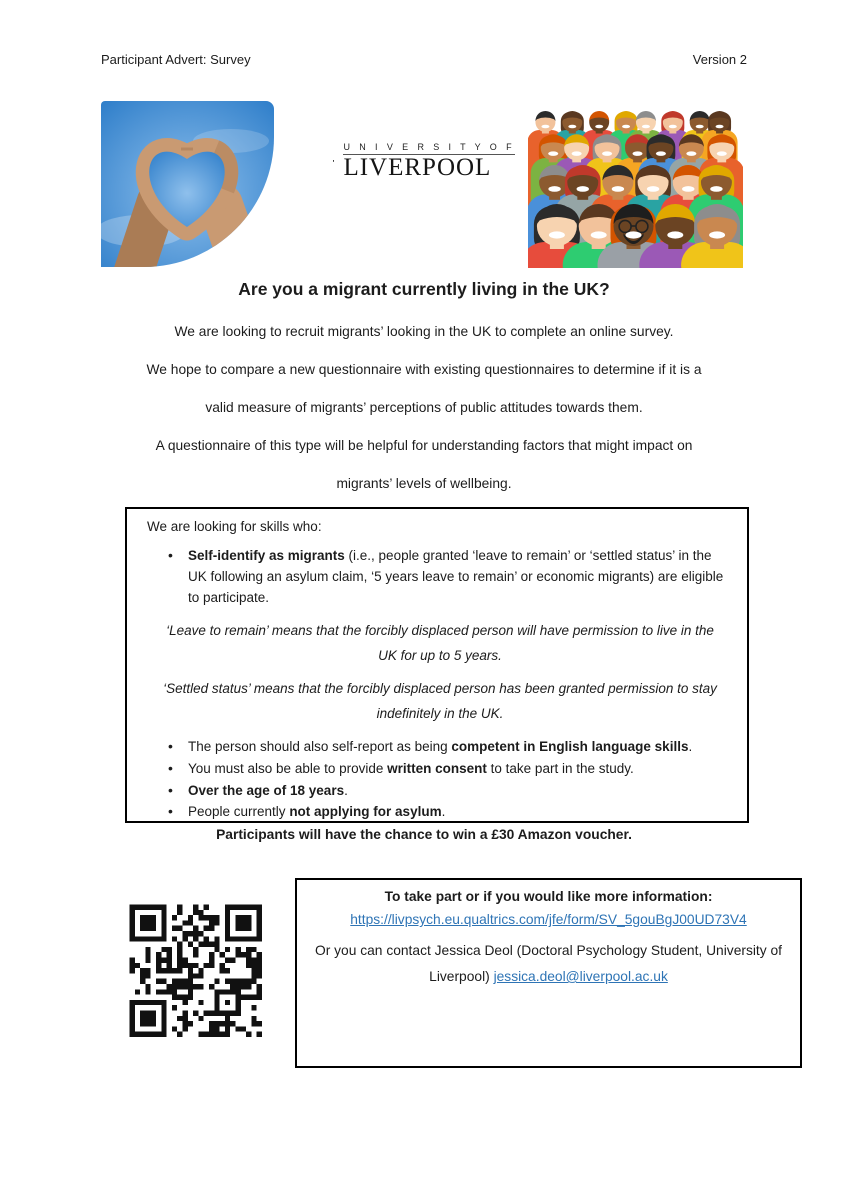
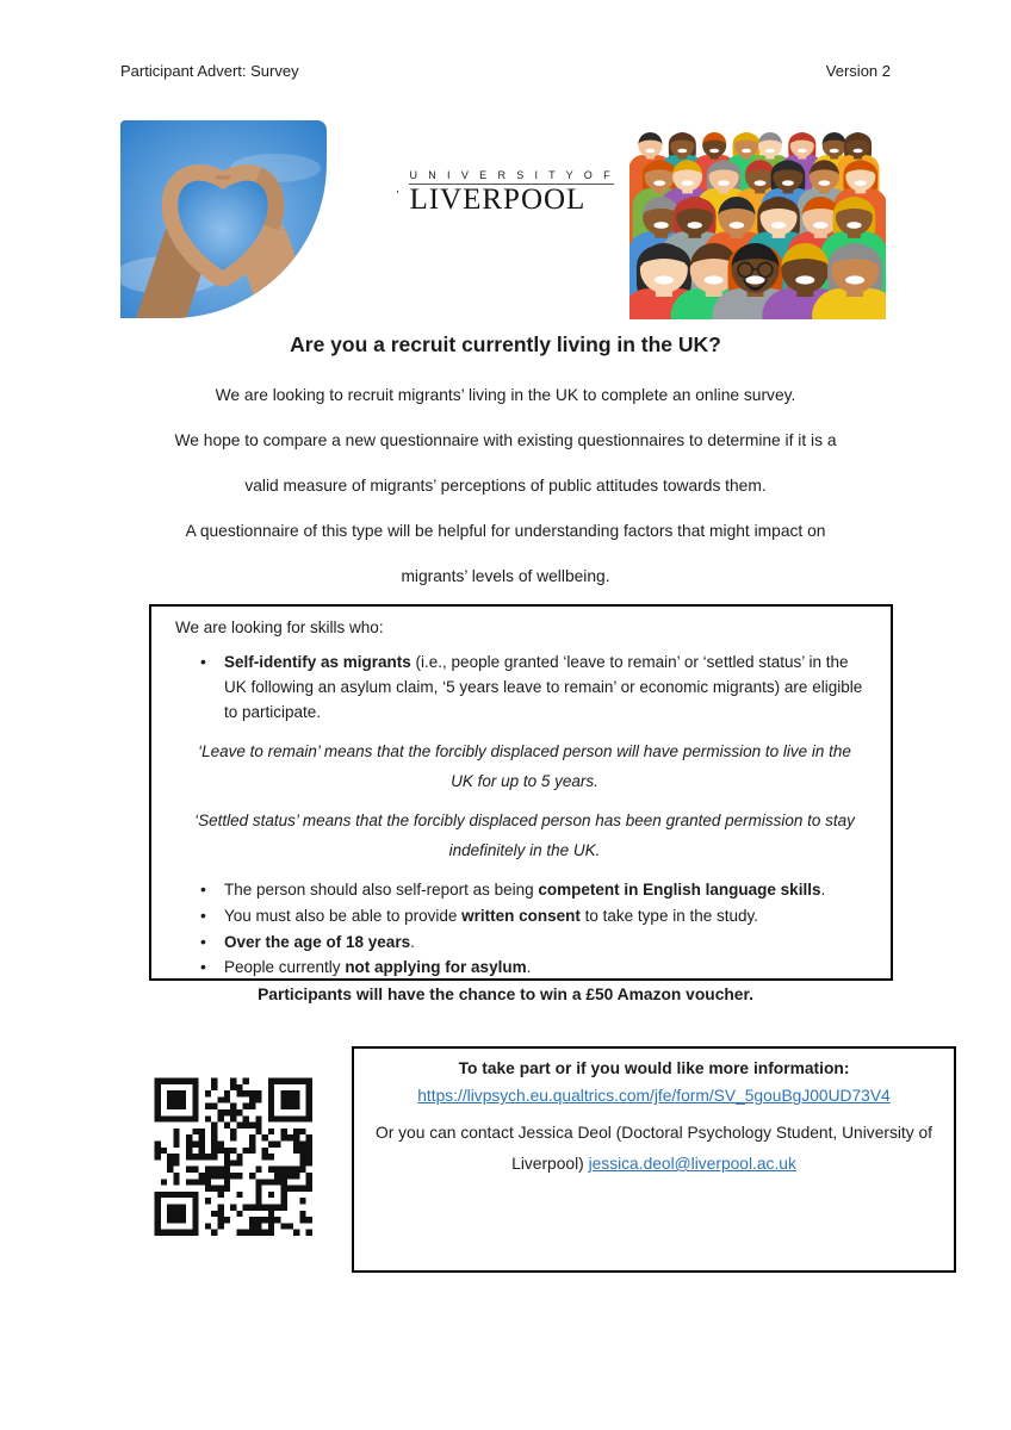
  Participant Advert: Survey
  Version 2
  U N I V E R S I T Y O F
  LIVERPOOL
- Are you a migrant currently living in the UK?
+ Are you a recruit currently living in the UK?
- We are looking to recruit migrants’ looking in the UK to complete an online survey.
+ We are looking to recruit migrants’ living in the UK to complete an online survey.
  We hope to compare a new questionnaire with existing questionnaires to determine if it is a
  valid measure of migrants’ perceptions of public attitudes towards them.
  A questionnaire of this type will be helpful for understanding factors that might impact on
  migrants’ levels of wellbeing.
  We are looking for skills who:
  Self-identify as migrants (i.e., people granted ‘leave to remain’ or ‘settled status’ in the UK following an asylum claim, ‘5 years leave to remain’ or economic migrants) are eligible to participate.
  ‘Leave to remain’ means that the forcibly displaced person will have permission to live in the
  UK for up to 5 years.
  ‘Settled status’ means that the forcibly displaced person has been granted permission to stay
  indefinitely in the UK.
  The person should also self-report as being competent in English language skills.
- You must also be able to provide written consent to take part in the study.
+ You must also be able to provide written consent to take type in the study.
  Over the age of 18 years.
  People currently not applying for asylum.
- Participants will have the chance to win a £30 Amazon voucher.
+ Participants will have the chance to win a £50 Amazon voucher.
  To take part or if you would like more information:
  https://livpsych.eu.qualtrics.com/jfe/form/SV_5gouBgJ00UD73V4
  Or you can contact Jessica Deol (Doctoral Psychology Student, University of Liverpool) jessica.deol@liverpool.ac.uk
